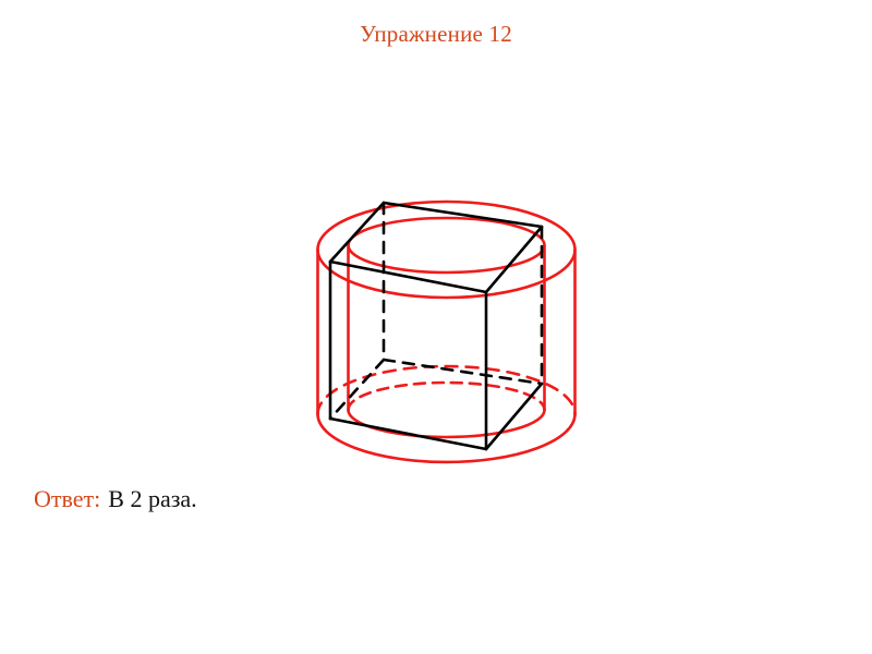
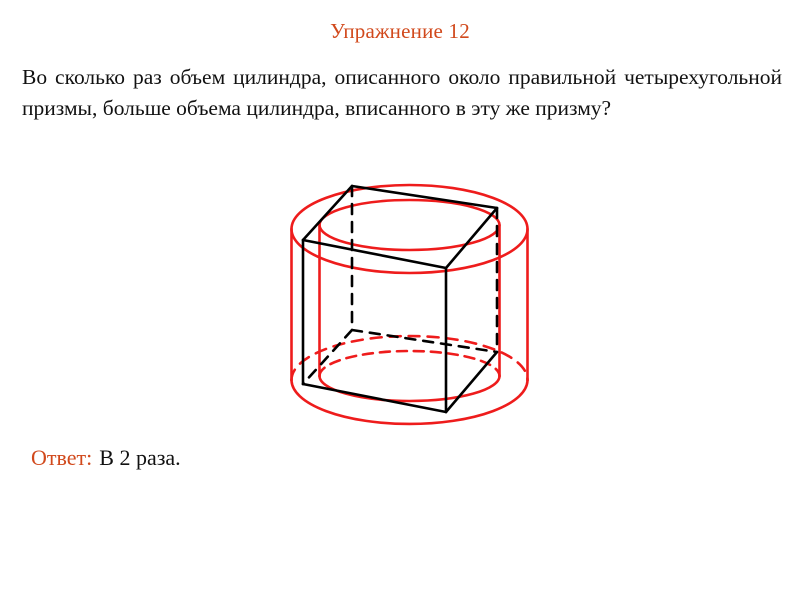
  Упражнение 12
+ Во сколько раз объем цилиндра, описанного около правильной четырехугольной призмы, больше объема цилиндра, вписанного в эту же призму?
  Ответ: В 2 раза.
